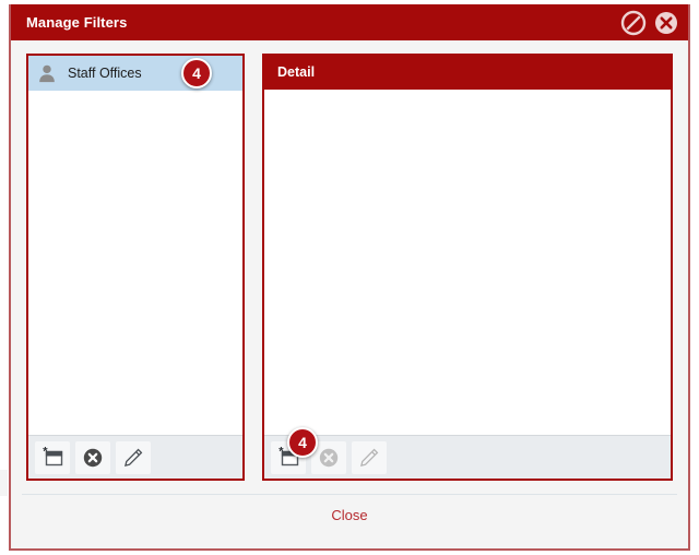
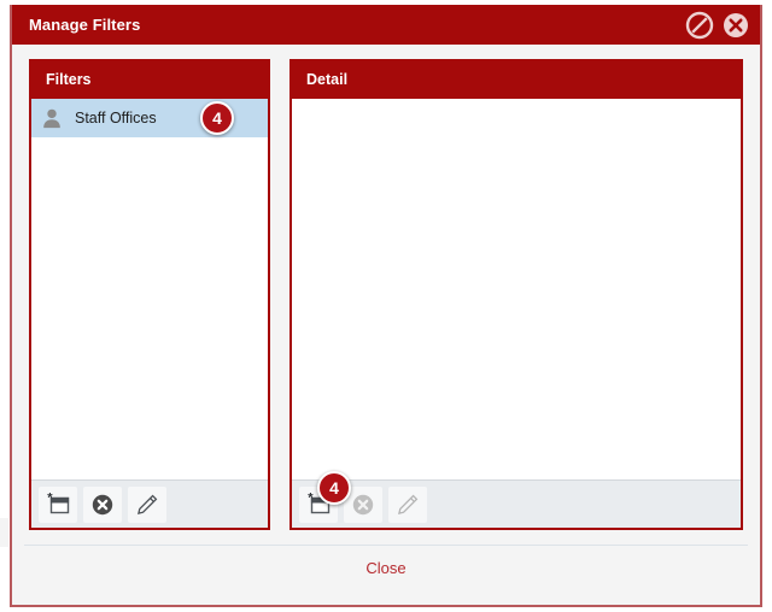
  Manage Filters
+ Filters
  Staff Offices
  4
  *
  Detail
  *
  4
  Close
